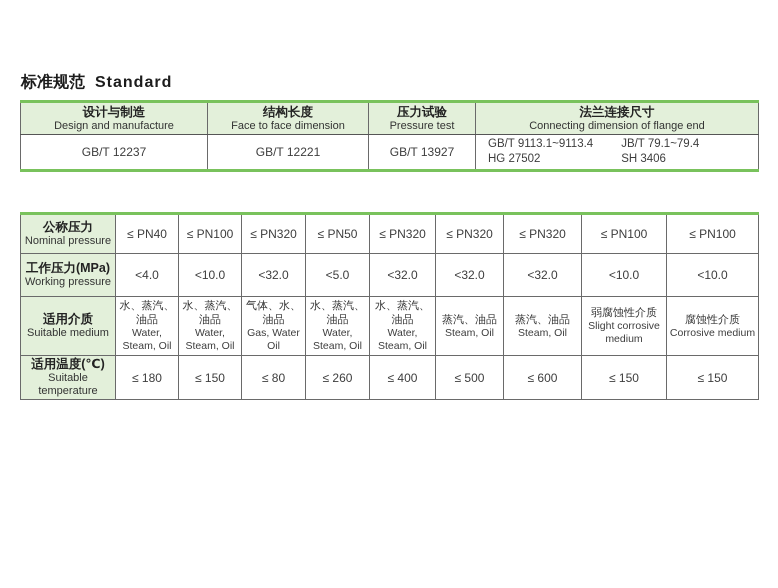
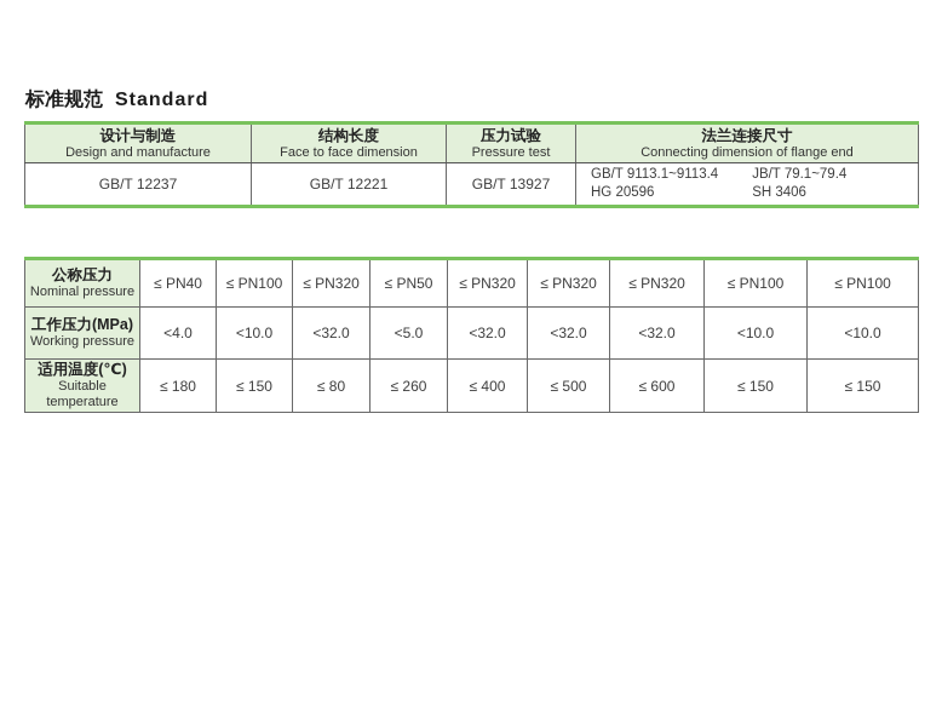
  标准规范 Standard
  设计与制造 Design and manufacture	结构长度 Face to face dimension	压力试验 Pressure test	法兰连接尺寸 Connecting dimension of flange end
- GB/T 12237	GB/T 12221	GB/T 13927	GB/T 9113.1~9113.4 HG 27502 JB/T 79.1~79.4 SH 3406
+ GB/T 12237	GB/T 12221	GB/T 13927	GB/T 9113.1~9113.4 HG 20596 JB/T 79.1~79.4 SH 3406
  公称压力 Nominal pressure	≤ PN40	≤ PN100	≤ PN320	≤ PN50	≤ PN320	≤ PN320	≤ PN320	≤ PN100	≤ PN100
  工作压力(MPa) Working pressure	<4.0	<10.0	<32.0	<5.0	<32.0	<32.0	<32.0	<10.0	<10.0
- 适用介质 Suitable medium	水、蒸汽、油品 Water, Steam, Oil	水、蒸汽、油品 Water, Steam, Oil	气体、水、油品 Gas, Water Oil	水、蒸汽、油品 Water, Steam, Oil	水、蒸汽、油品 Water, Steam, Oil	蒸汽、油品 Steam, Oil	蒸汽、油品 Steam, Oil	弱腐蚀性介质 Slight corrosive medium	腐蚀性介质 Corrosive medium
  适用温度(℃) Suitable temperature	≤ 180	≤ 150	≤ 80	≤ 260	≤ 400	≤ 500	≤ 600	≤ 150	≤ 150
